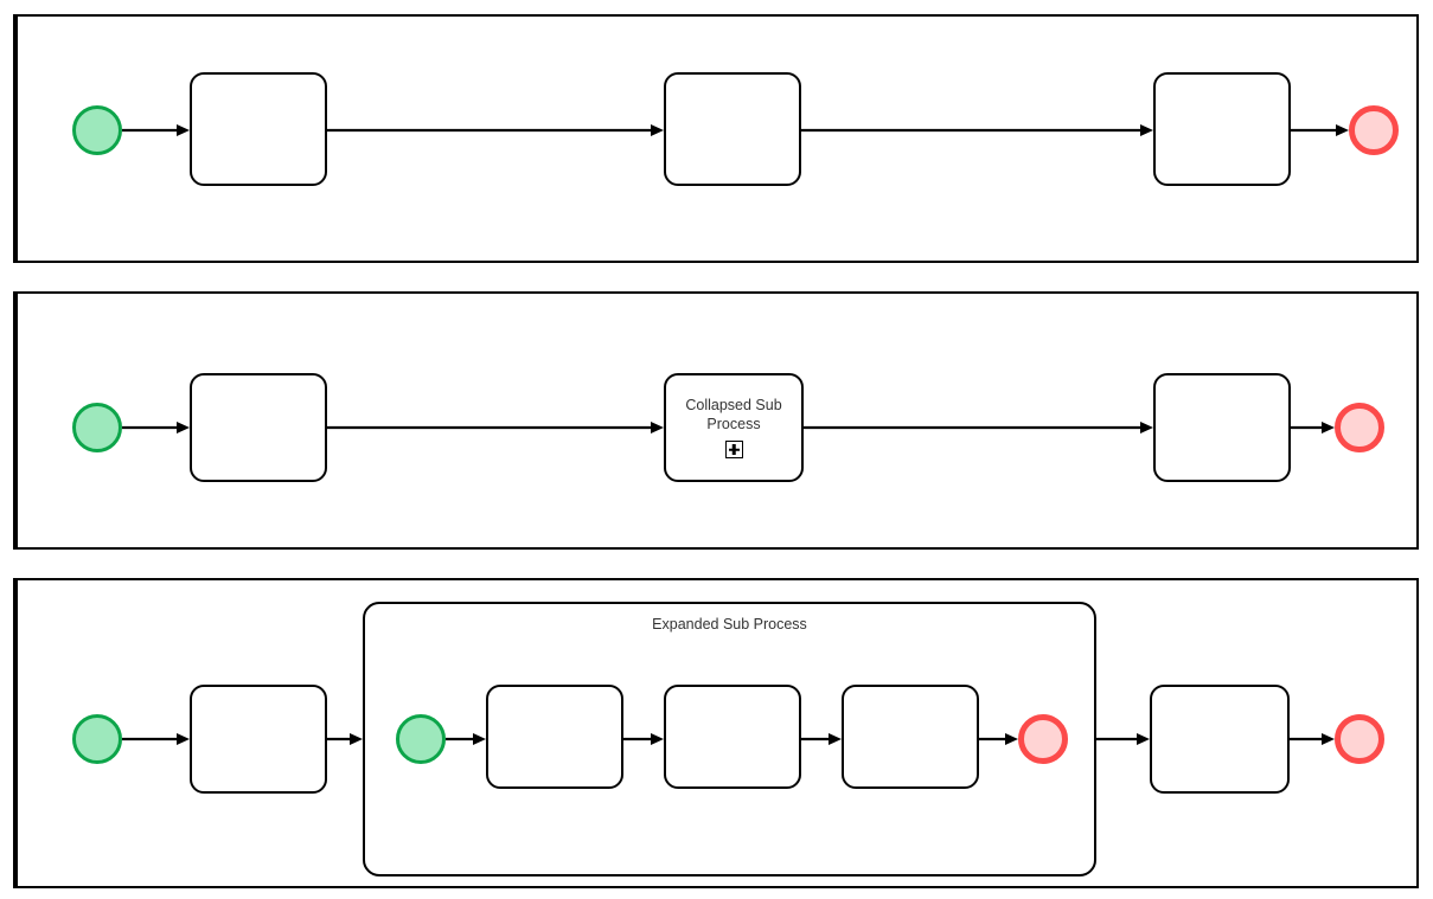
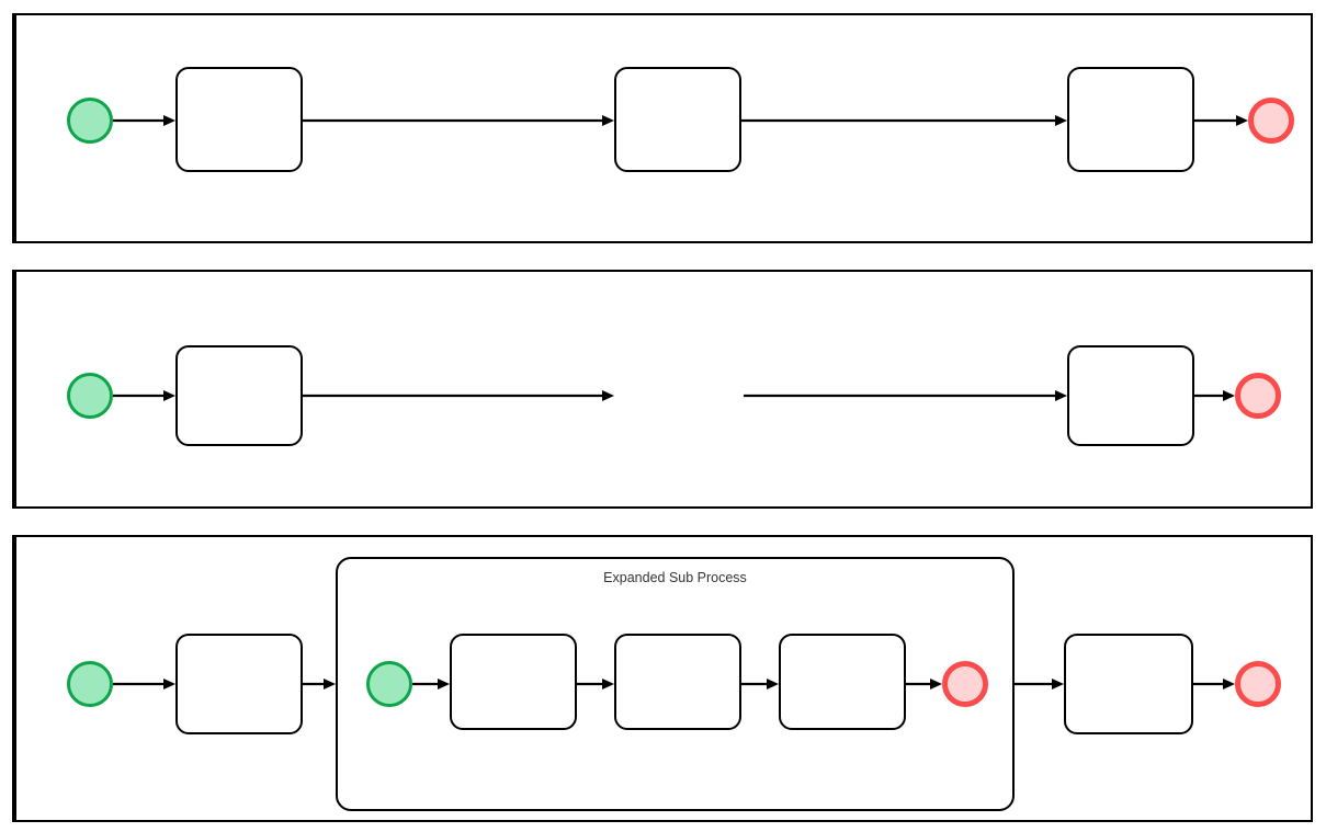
- Collapsed Sub
- Process
  Expanded Sub Process
